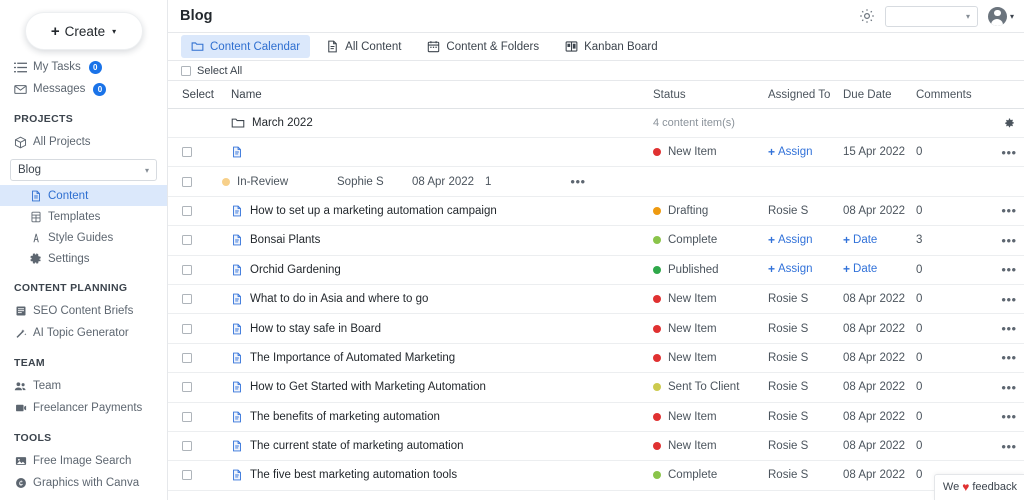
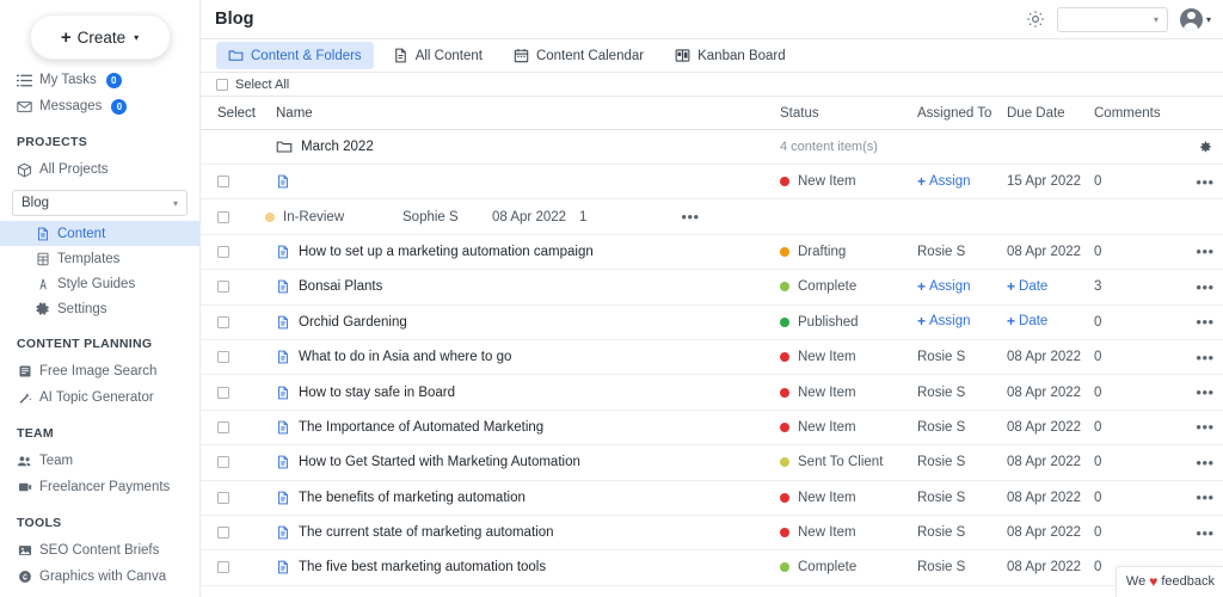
  +
  Create
  ▾
  My Tasks
  0
  Messages
  0
  PROJECTS
  All Projects
  Blog
  ▾
  Content
  Templates
  Style Guides
  Settings
  CONTENT PLANNING
- SEO Content Briefs
+ Free Image Search
  AI Topic Generator
  TEAM
  Team
  Freelancer Payments
  TOOLS
- Free Image Search
+ SEO Content Briefs
  Graphics with Canva
  Blog
  ▾
  ▾
- Content Calendar
+ Content & Folders
  All Content
- Content & Folders
+ Content Calendar
  Kanban Board
  Select All
  Select
  Name
  Status
  Assigned To
  Due Date
  Comments
  March 2022
  4 content item(s)
  New Item
  +
  Assign
  15 Apr 2022
  0
  •••
  In-Review
  Sophie S
  08 Apr 2022
  1
  •••
  How to set up a marketing automation campaign
  Drafting
  Rosie S
  08 Apr 2022
  0
  •••
  Bonsai Plants
  Complete
  +
  Assign
  +
  Date
  3
  •••
  Orchid Gardening
  Published
  +
  Assign
  +
  Date
  0
  •••
  What to do in Asia and where to go
  New Item
  Rosie S
  08 Apr 2022
  0
  •••
  How to stay safe in Board
  New Item
  Rosie S
  08 Apr 2022
  0
  •••
  The Importance of Automated Marketing
  New Item
  Rosie S
  08 Apr 2022
  0
  •••
  How to Get Started with Marketing Automation
  Sent To Client
  Rosie S
  08 Apr 2022
  0
  •••
  The benefits of marketing automation
  New Item
  Rosie S
  08 Apr 2022
  0
  •••
  The current state of marketing automation
  New Item
  Rosie S
  08 Apr 2022
  0
  •••
  The five best marketing automation tools
  Complete
  Rosie S
  08 Apr 2022
  0
  We
  ♥
  feedback
